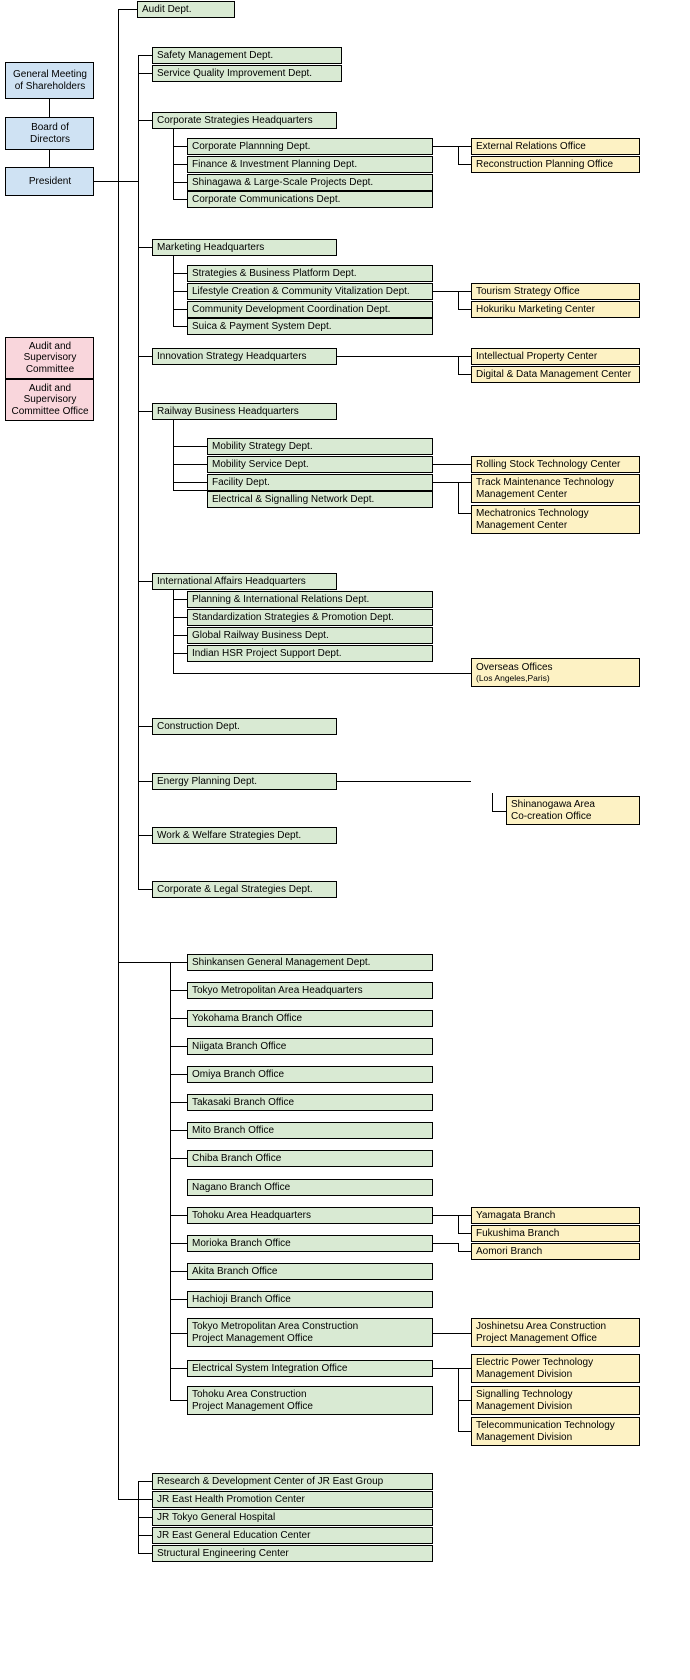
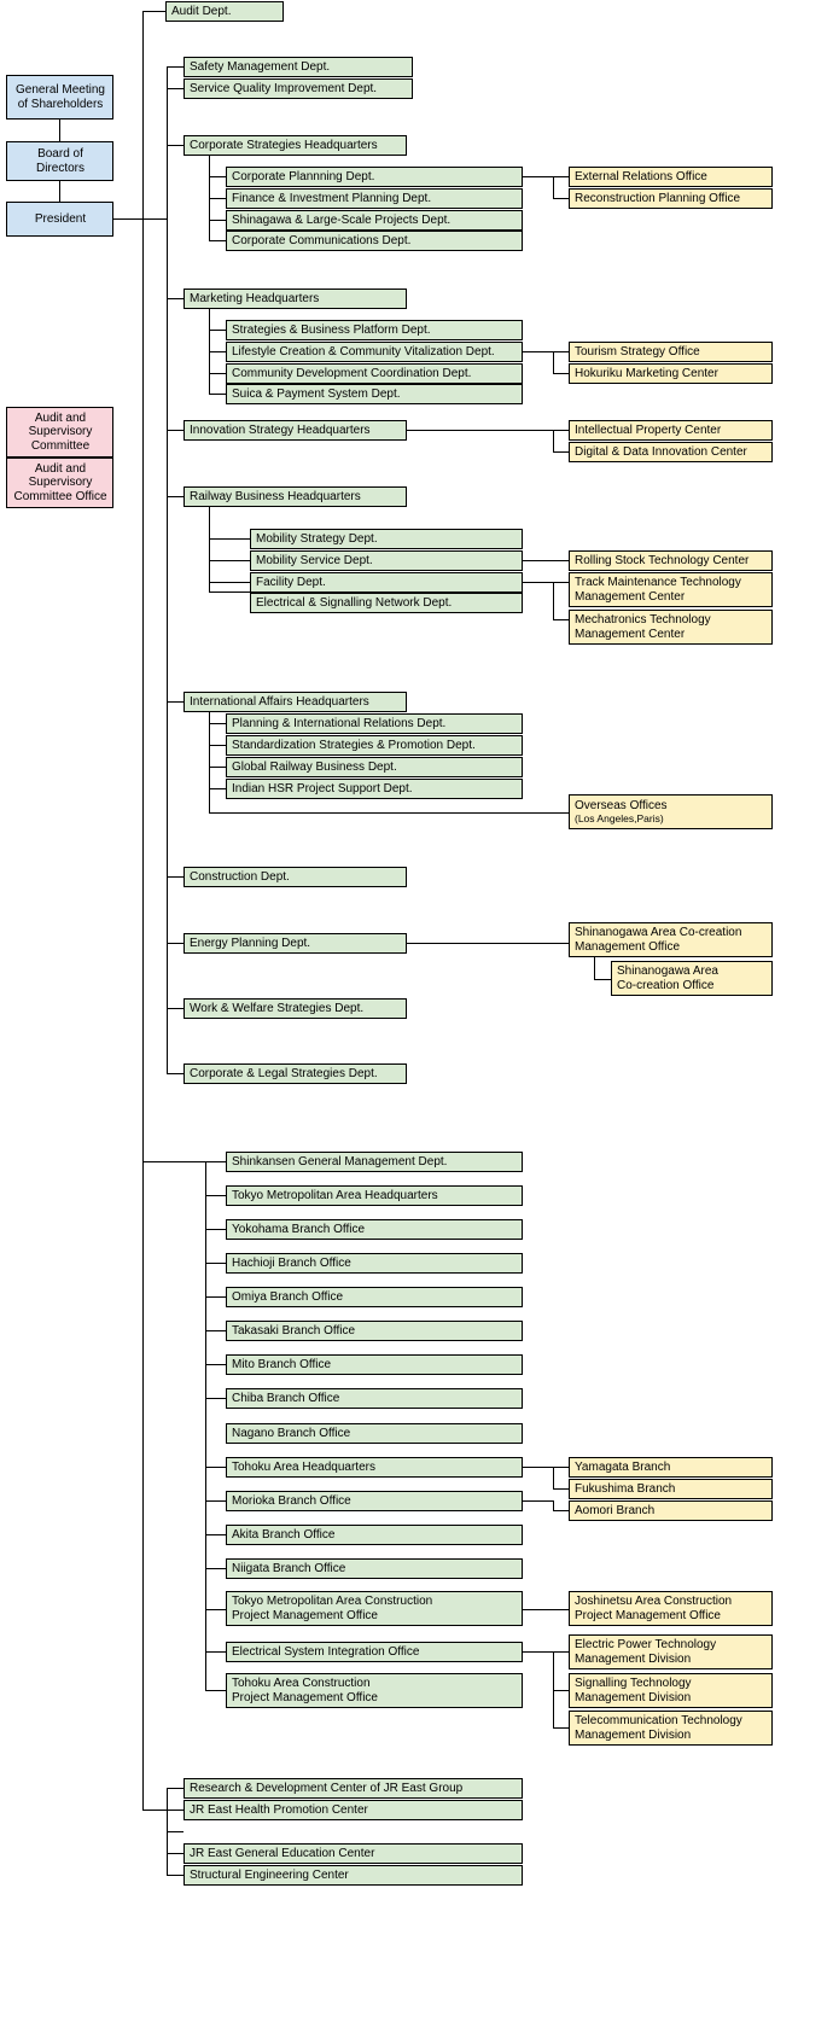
  General Meeting
  of Shareholders
  Board of
  Directors
  President
  Audit and
  Supervisory
  Committee
  Audit and
  Supervisory
  Committee Office
  Audit Dept.
  Safety Management Dept.
  Service Quality Improvement Dept.
  Corporate Strategies Headquarters
  Corporate Plannning Dept.
  Finance & Investment Planning Dept.
  Shinagawa & Large-Scale Projects Dept.
  Corporate Communications Dept.
  External Relations Office
  Reconstruction Planning Office
  Marketing Headquarters
  Strategies & Business Platform Dept.
  Lifestyle Creation & Community Vitalization Dept.
  Community Development Coordination Dept.
  Suica & Payment System Dept.
  Tourism Strategy Office
  Hokuriku Marketing Center
  Innovation Strategy Headquarters
  Intellectual Property Center
- Digital & Data Management Center
+ Digital & Data Innovation Center
  Railway Business Headquarters
  Mobility Strategy Dept.
  Mobility Service Dept.
  Facility Dept.
  Electrical & Signalling Network Dept.
  Rolling Stock Technology Center
  Track Maintenance Technology
  Management Center
  Mechatronics Technology
  Management Center
  International Affairs Headquarters
  Planning & International Relations Dept.
  Standardization Strategies & Promotion Dept.
  Global Railway Business Dept.
  Indian HSR Project Support Dept.
  Overseas Offices
  (Los Angeles,Paris)
  Construction Dept.
  Energy Planning Dept.
+ Shinanogawa Area Co-creation
+ Management Office
  Shinanogawa Area
  Co-creation Office
  Work & Welfare Strategies Dept.
  Corporate & Legal Strategies Dept.
  Shinkansen General Management Dept.
  Tokyo Metropolitan Area Headquarters
  Yokohama Branch Office
- Niigata Branch Office
+ Hachioji Branch Office
  Omiya Branch Office
  Takasaki Branch Office
  Mito Branch Office
  Chiba Branch Office
  Nagano Branch Office
  Tohoku Area Headquarters
  Morioka Branch Office
  Akita Branch Office
- Hachioji Branch Office
+ Niigata Branch Office
  Tokyo Metropolitan Area Construction
  Project Management Office
  Electrical System Integration Office
  Tohoku Area Construction
  Project Management Office
  Yamagata Branch
  Fukushima Branch
  Aomori Branch
  Joshinetsu Area Construction
  Project Management Office
  Electric Power Technology
  Management Division
  Signalling Technology
  Management Division
  Telecommunication Technology
  Management Division
  Research & Development Center of JR East Group
  JR East Health Promotion Center
- JR Tokyo General Hospital
  JR East General Education Center
  Structural Engineering Center
